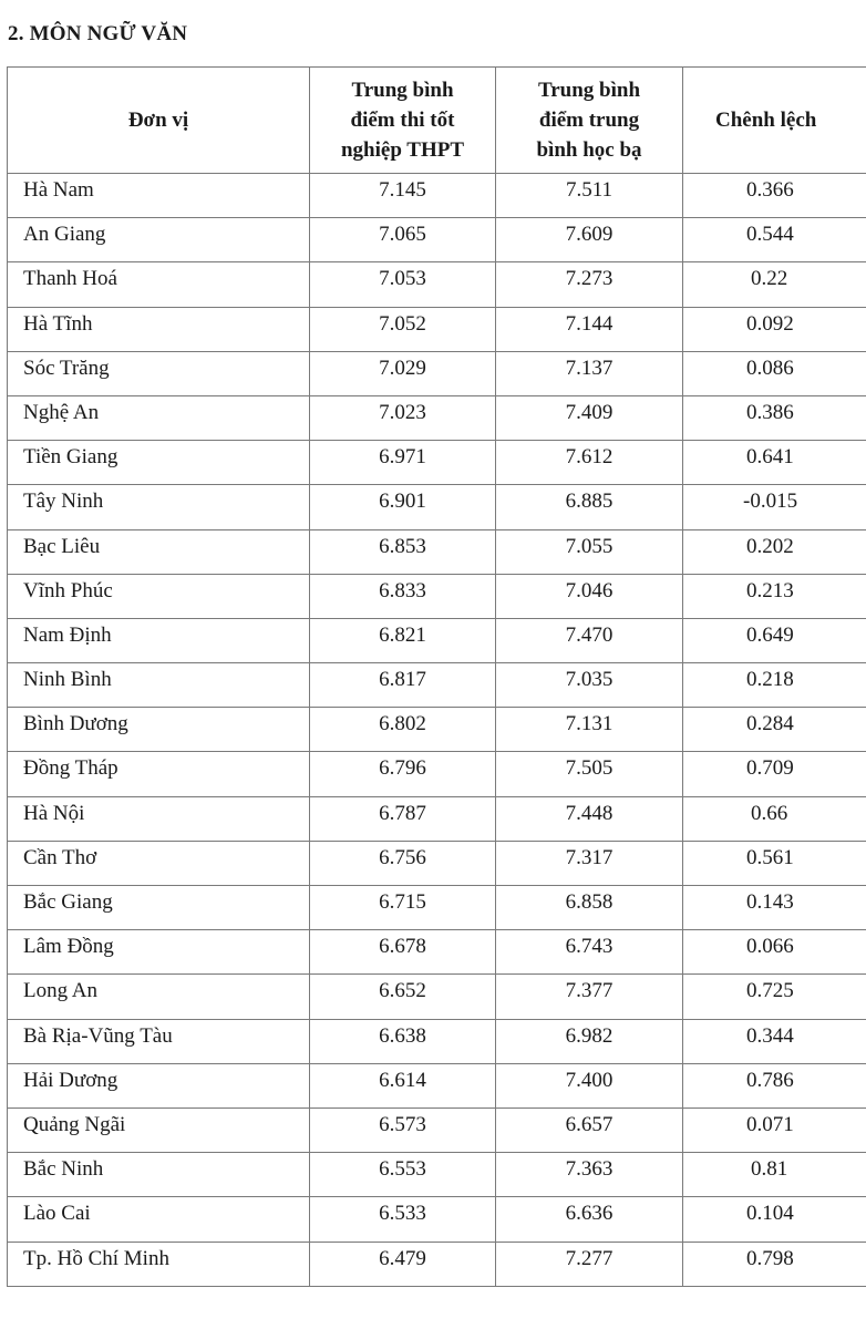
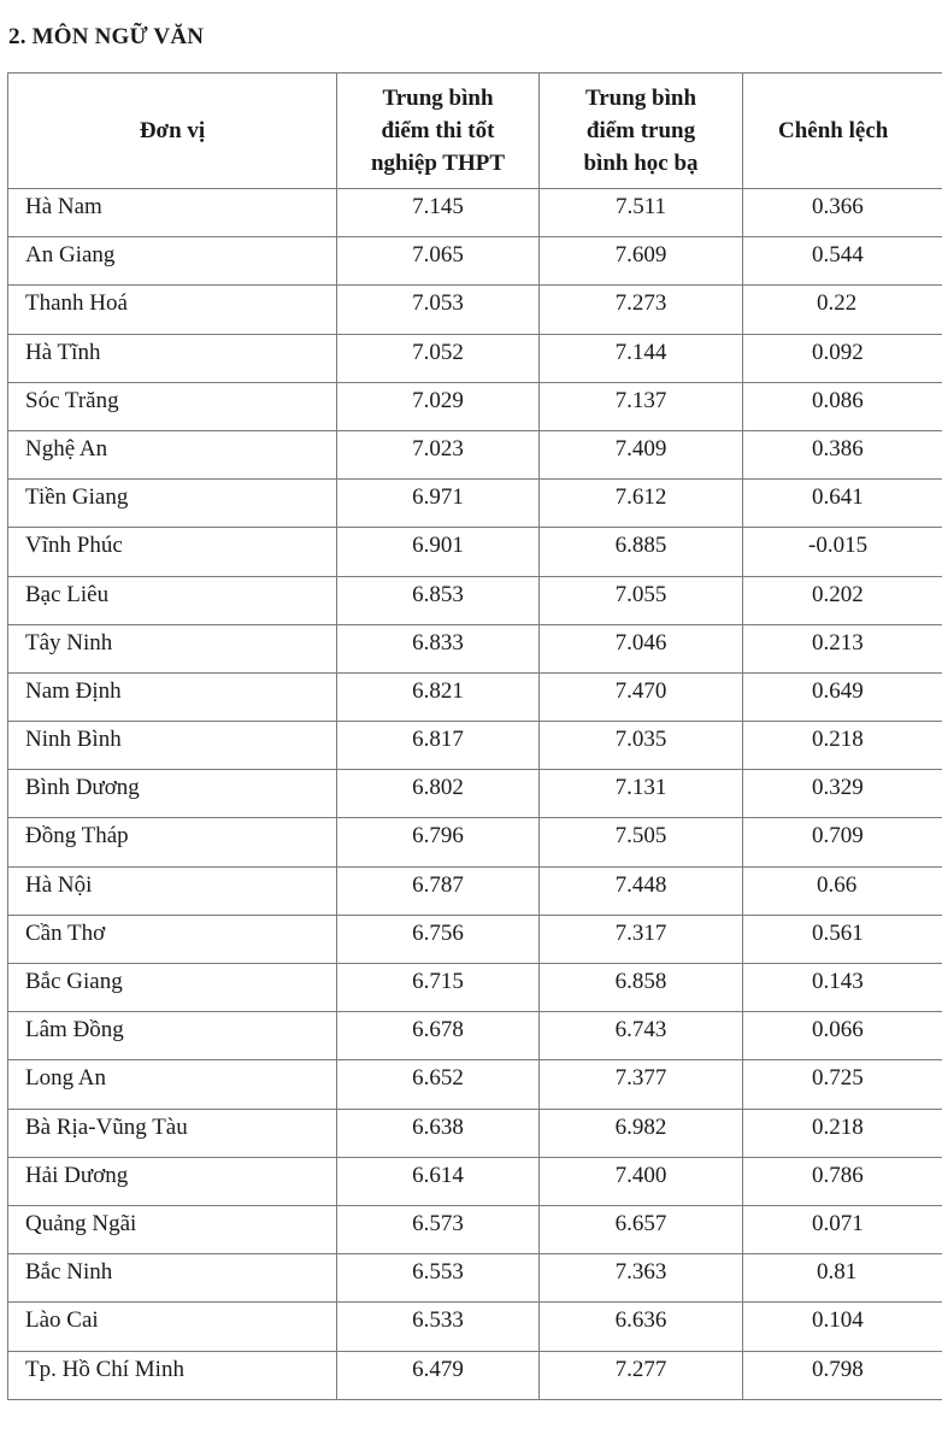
  2. MÔN NGỮ VĂN
  Đơn vị	Trung bình điểm thi tốt nghiệp THPT	Trung bình điểm trung bình học bạ	Chênh lệch
  Hà Nam	7.145	7.511	0.366
  An Giang	7.065	7.609	0.544
  Thanh Hoá	7.053	7.273	0.22
  Hà Tĩnh	7.052	7.144	0.092
  Sóc Trăng	7.029	7.137	0.086
  Nghệ An	7.023	7.409	0.386
  Tiền Giang	6.971	7.612	0.641
- Tây Ninh	6.901	6.885	-0.015
+ Vĩnh Phúc	6.901	6.885	-0.015
  Bạc Liêu	6.853	7.055	0.202
- Vĩnh Phúc	6.833	7.046	0.213
+ Tây Ninh	6.833	7.046	0.213
  Nam Định	6.821	7.470	0.649
  Ninh Bình	6.817	7.035	0.218
- Bình Dương	6.802	7.131	0.284
+ Bình Dương	6.802	7.131	0.329
  Đồng Tháp	6.796	7.505	0.709
  Hà Nội	6.787	7.448	0.66
  Cần Thơ	6.756	7.317	0.561
  Bắc Giang	6.715	6.858	0.143
  Lâm Đồng	6.678	6.743	0.066
  Long An	6.652	7.377	0.725
- Bà Rịa-Vũng Tàu	6.638	6.982	0.344
+ Bà Rịa-Vũng Tàu	6.638	6.982	0.218
  Hải Dương	6.614	7.400	0.786
  Quảng Ngãi	6.573	6.657	0.071
  Bắc Ninh	6.553	7.363	0.81
  Lào Cai	6.533	6.636	0.104
  Tp. Hồ Chí Minh	6.479	7.277	0.798
